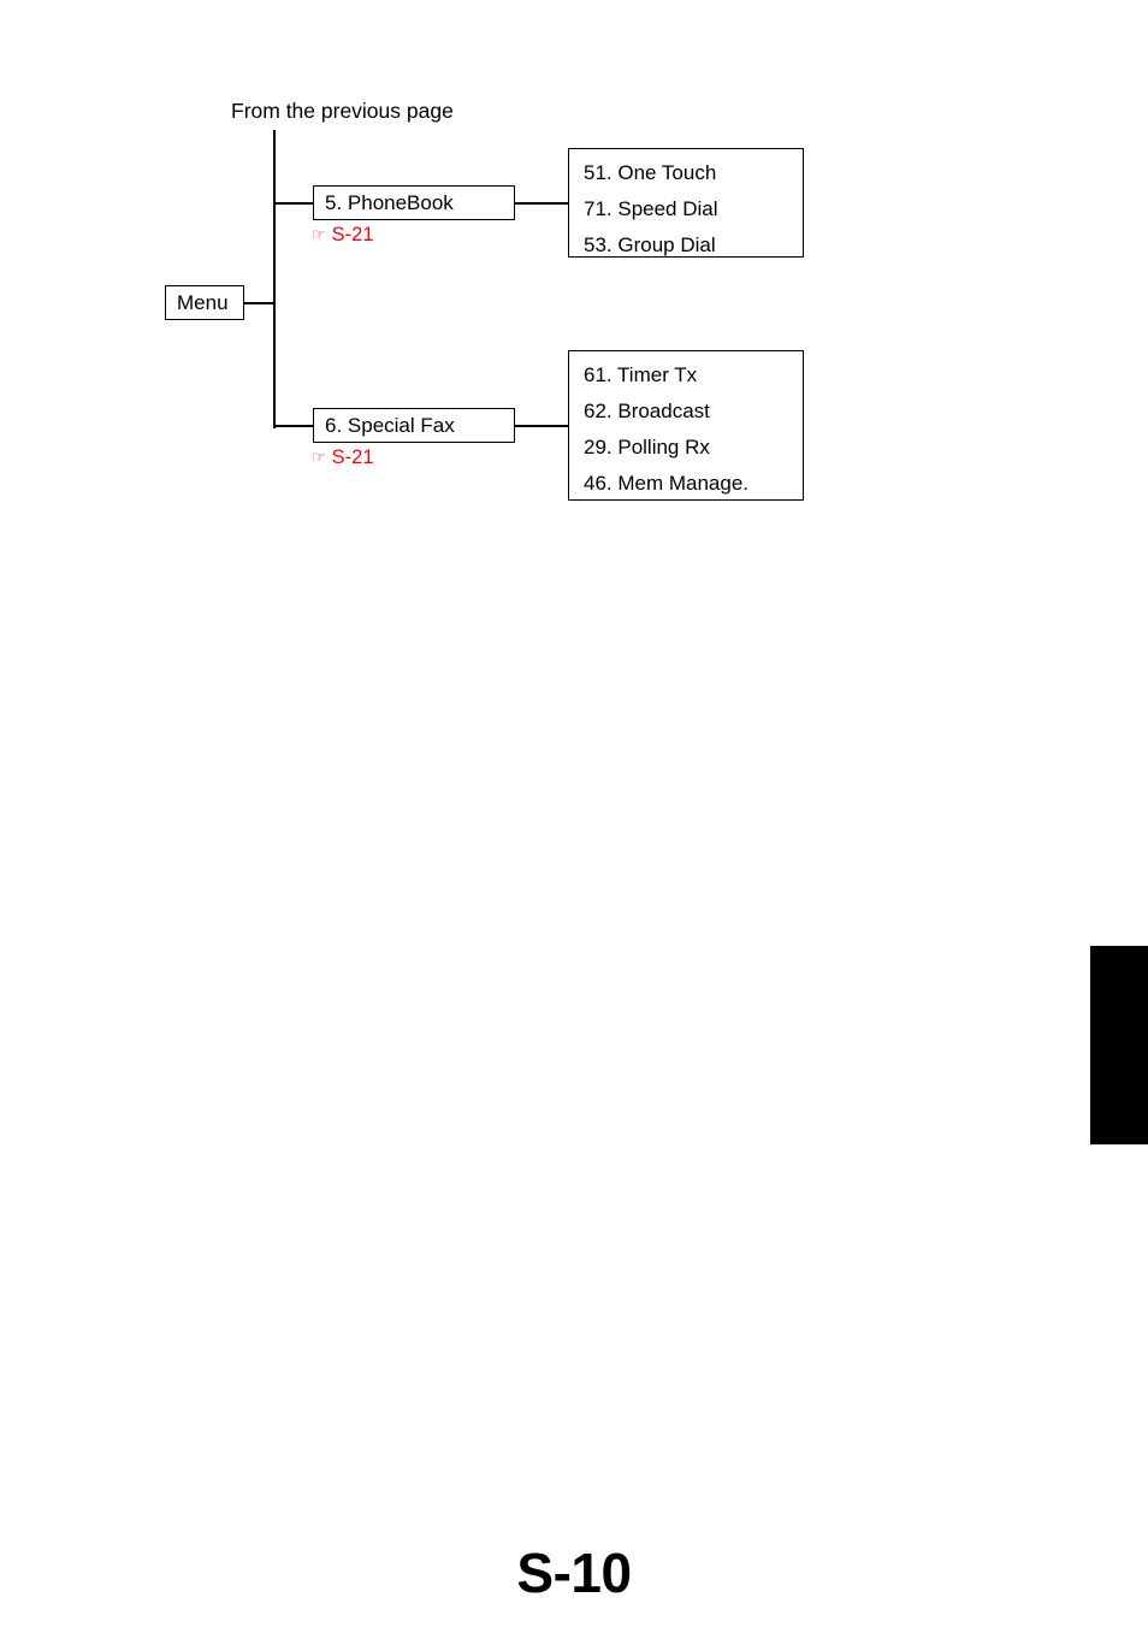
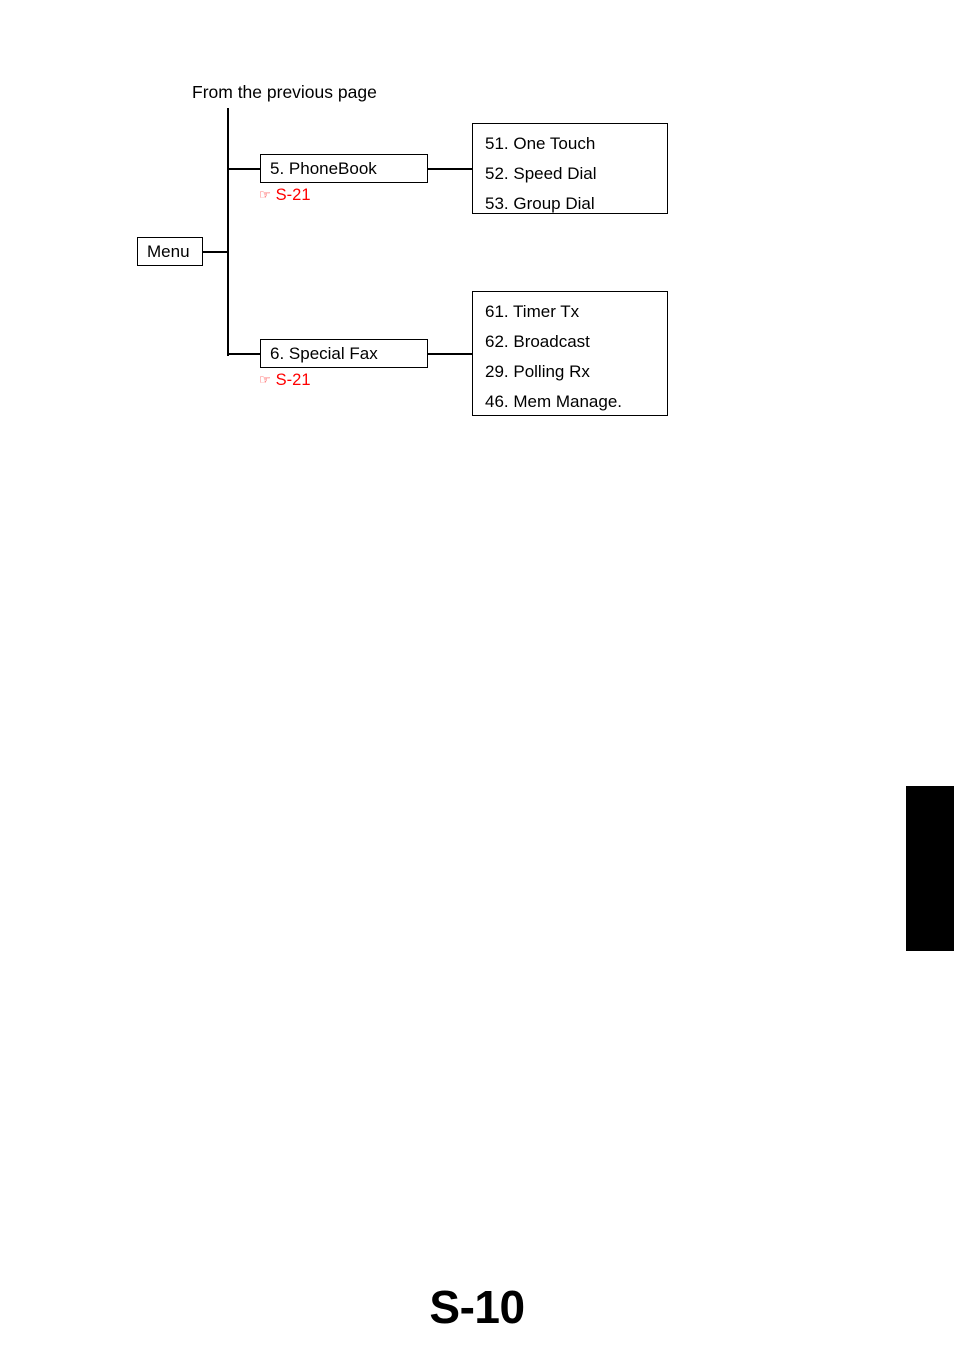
  From the previous page
  Menu
  5. PhoneBook
  ☞
  S-21
  51. One Touch
- 71. Speed Dial
+ 52. Speed Dial
  53. Group Dial
  6. Special Fax
  ☞
  S-21
  61. Timer Tx
  62. Broadcast
  29. Polling Rx
  46. Mem Manage.
  S-10
